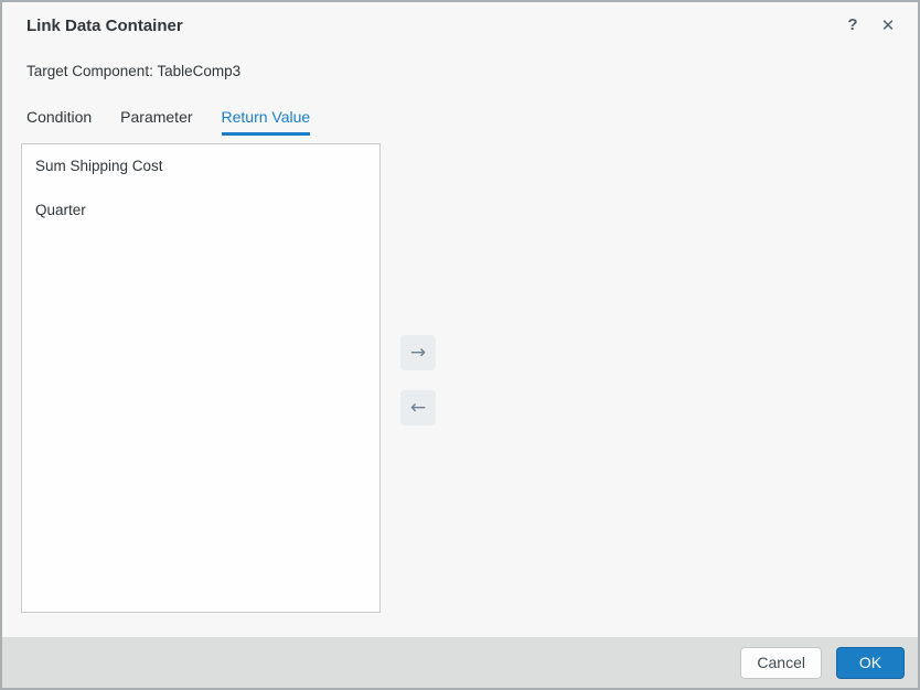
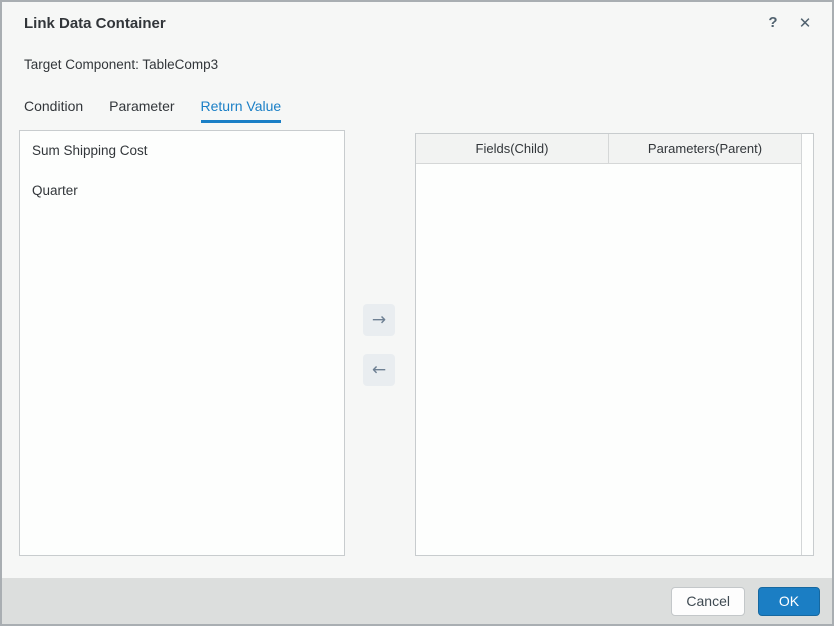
  Link Data Container
  ?
  ✕
  Target Component: TableComp3
  Condition
  Parameter
  Return Value
  Sum Shipping Cost
  Quarter
  →
  ←
+ Fields(Child)
+ Parameters(Parent)
  Cancel
  OK
